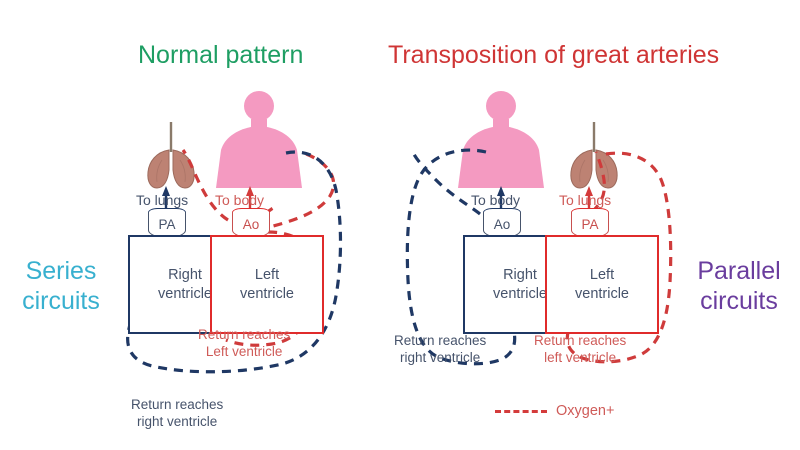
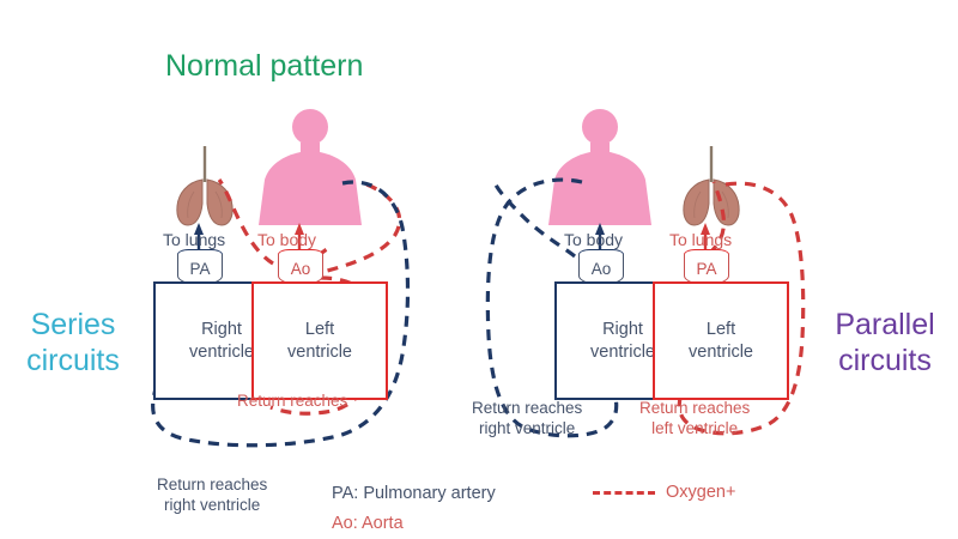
  Normal pattern
- Transposition of great arteries
  Series
  circuits
  Parallel
  circuits
  To lungs
  To body
  To body
  To lungs
  PA
  Ao
  Ao
  PA
  Right
  ventricle
  Left
  ventricle
  Right
  ventricle
  Left
  ventricle
  Return reaches
- Left ventricle
  Return reaches
  right ventricle
  Return reaches
  right ventricle
  Return reaches
  left ventricle
+ PA: Pulmonary artery
+ Ao: Aorta
  Oxygen+
